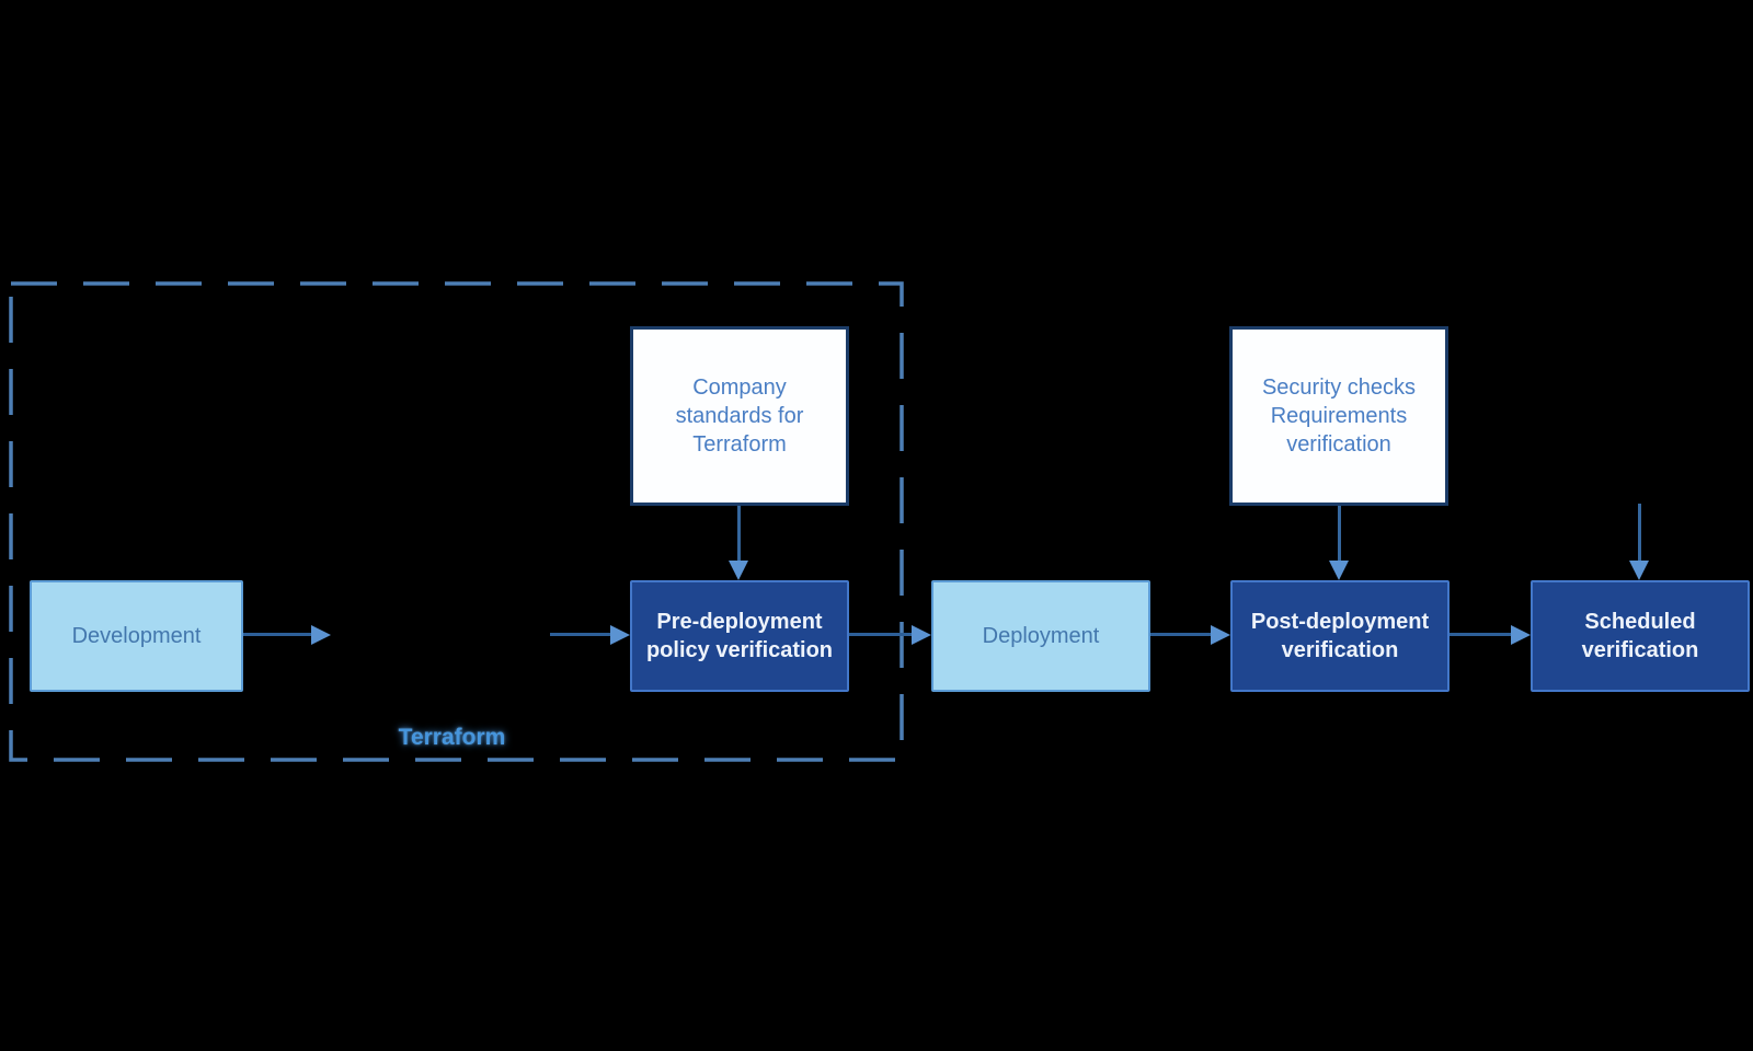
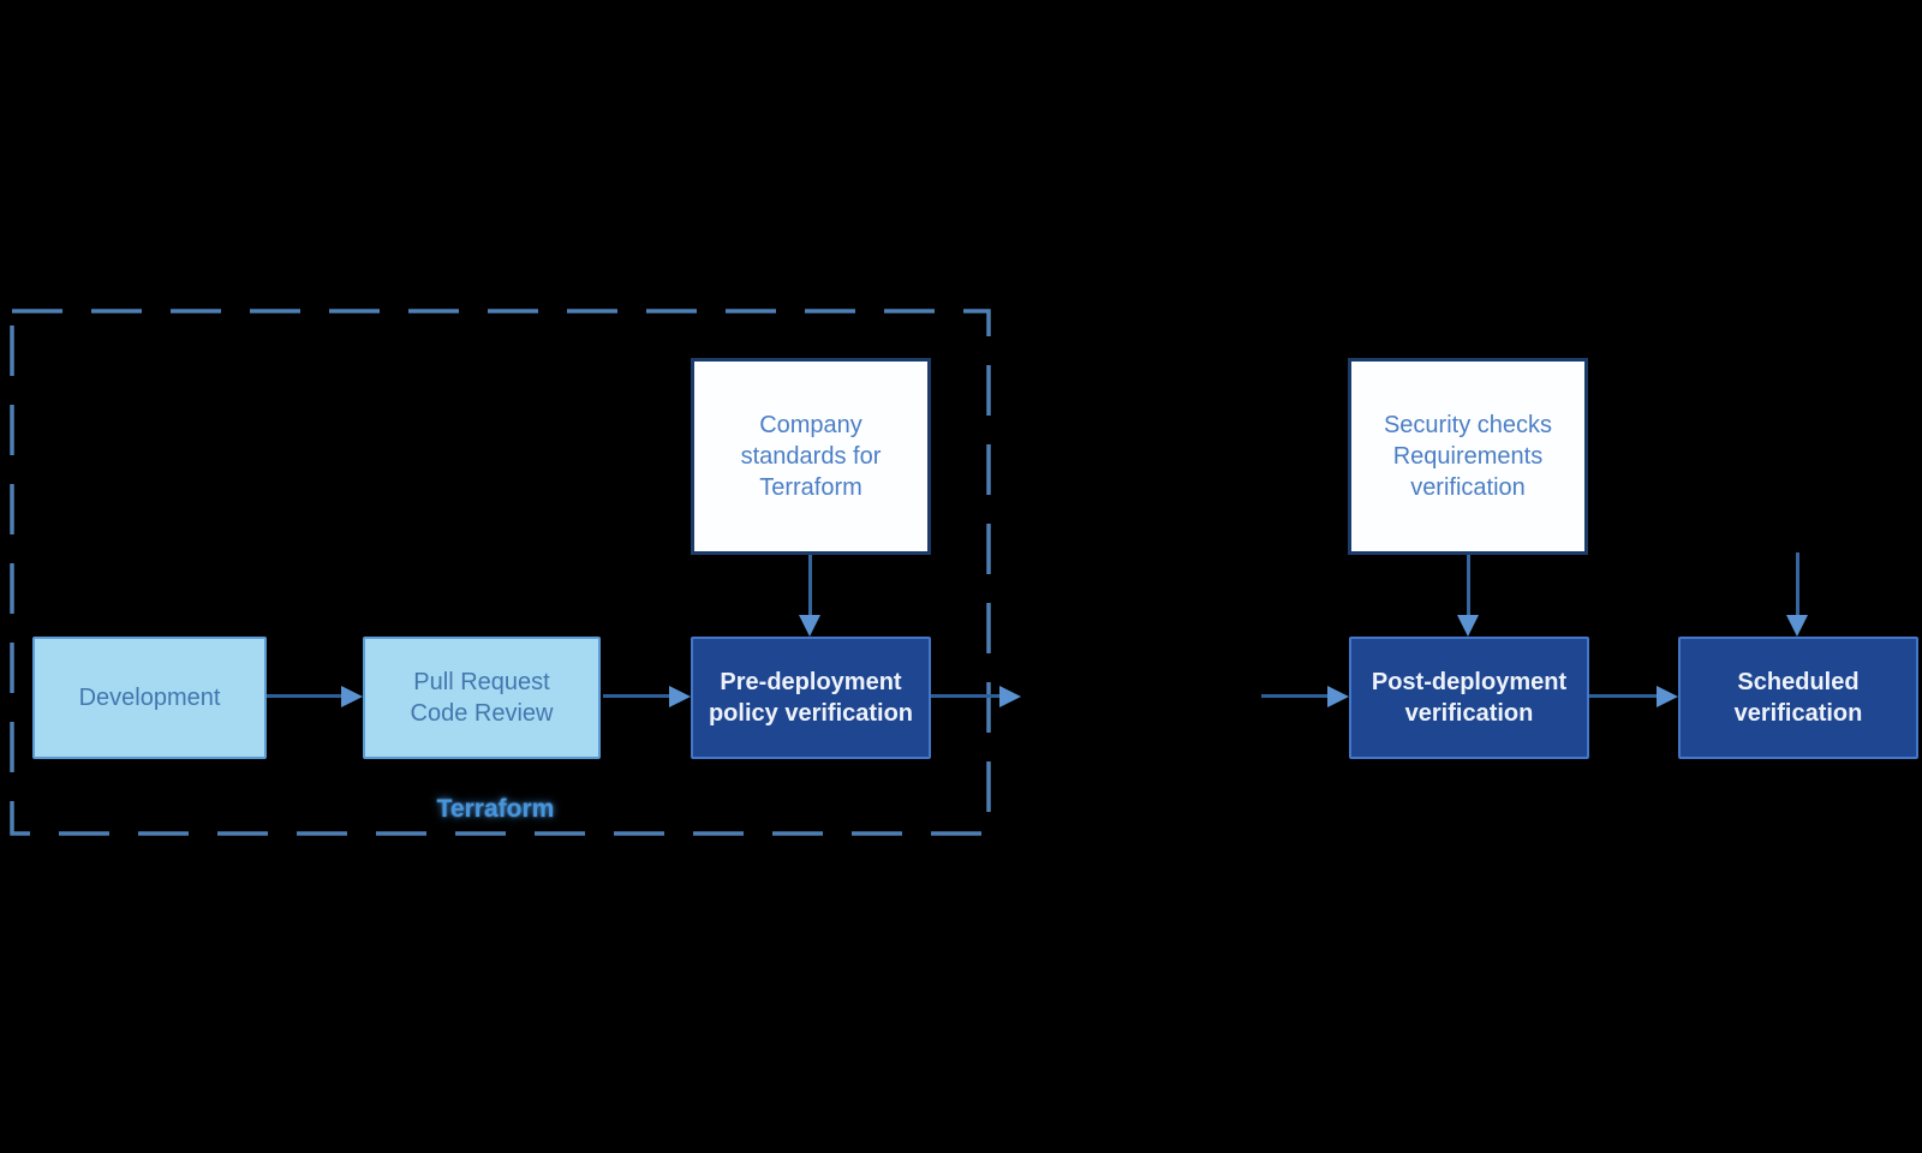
  Terraform
  Company
  standards for
  Terraform
  Security checks
  Requirements
  verification
  Development
+ Pull Request
+ Code Review
  Pre-deployment
  policy verification
- Deployment
  Post-deployment
  verification
  Scheduled
  verification
